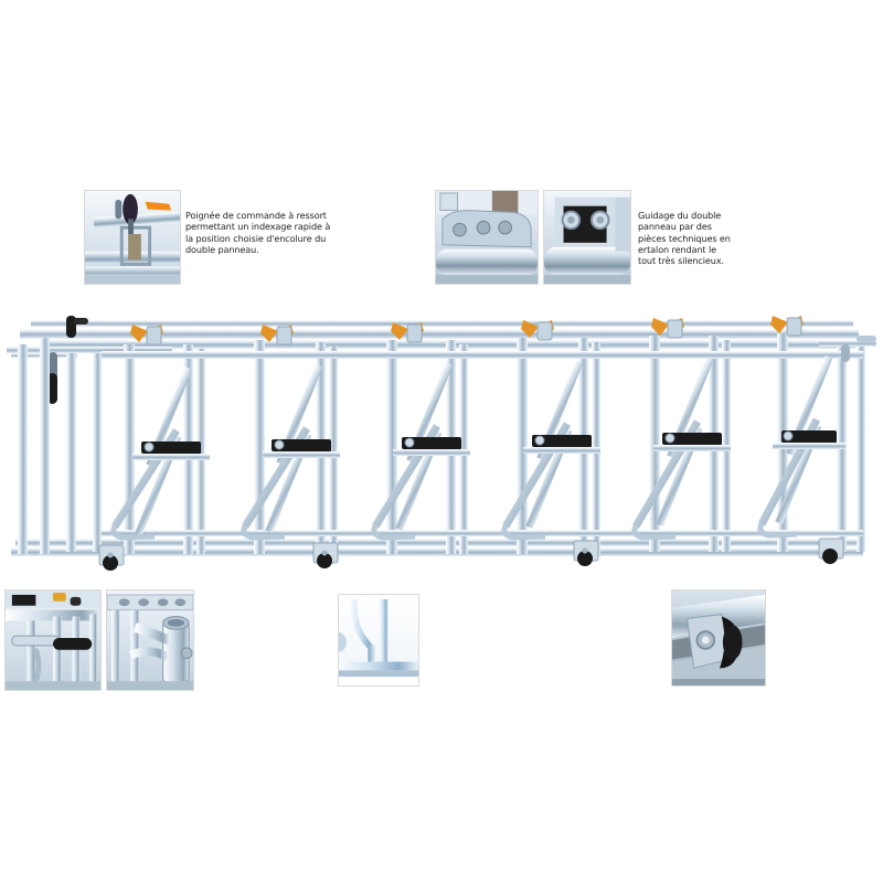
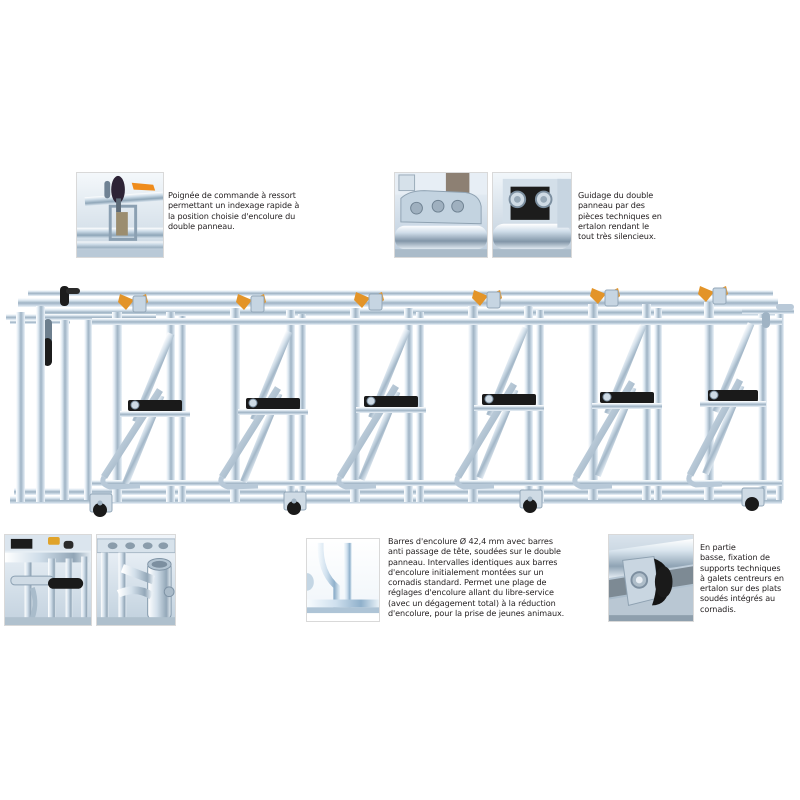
  Poignée de commande à ressort
  permettant un indexage rapide à
  la position choisie d'encolure du
  double panneau.
  Guidage du double
  panneau par des
  pièces techniques en
  ertalon rendant le
  tout très silencieux.
+ Barres d'encolure Ø 42,4 mm avec barres
+ anti passage de tête, soudées sur le double
+ panneau. Intervalles identiques aux barres
+ d'encolure initialement montées sur un
+ cornadis standard. Permet une plage de
+ réglages d'encolure allant du libre-service
+ (avec un dégagement total) à la réduction
+ d'encolure, pour la prise de jeunes animaux.
+ En partie
+ basse, fixation de
+ supports techniques
+ à galets centreurs en
+ ertalon sur des plats
+ soudés intégrés au
+ cornadis.
